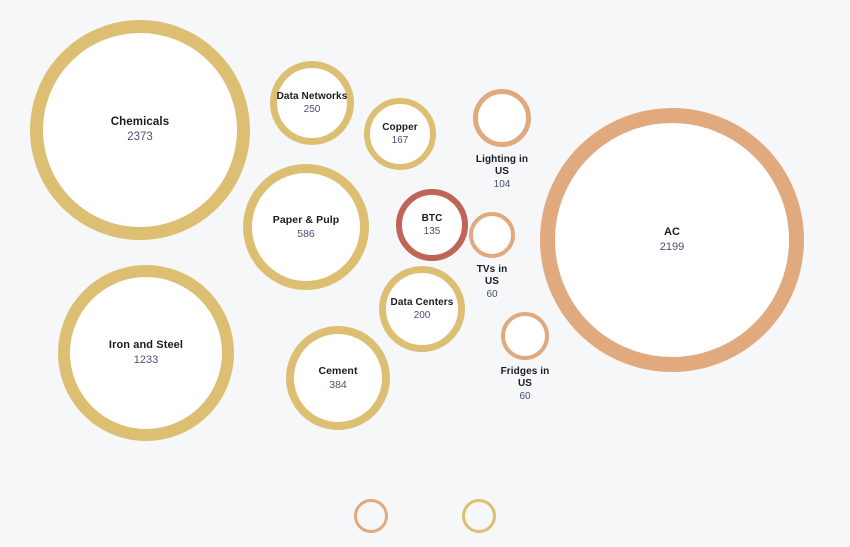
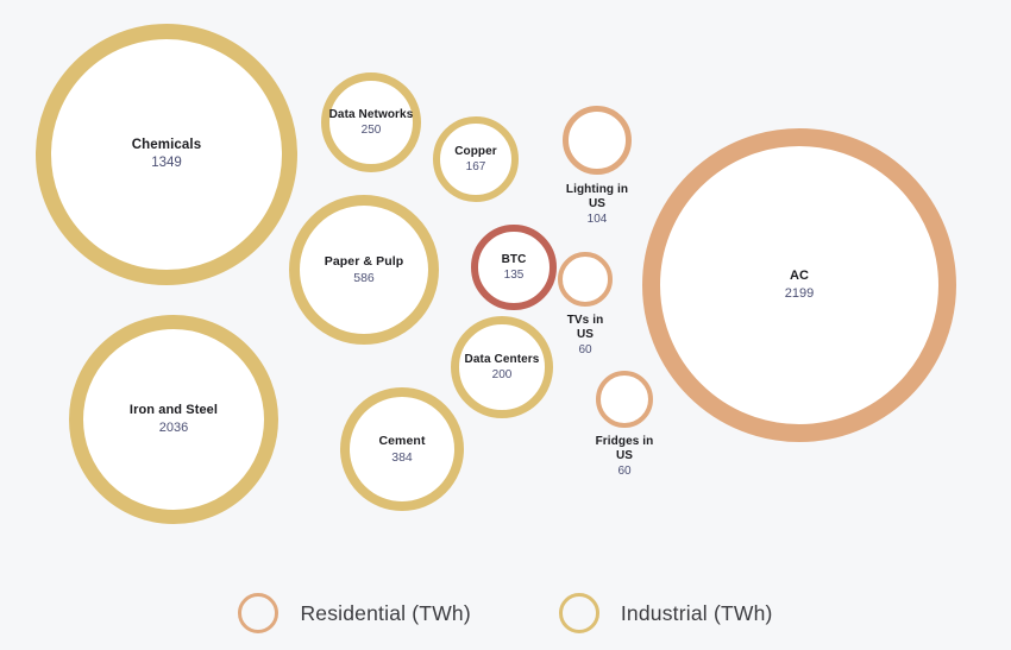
  Chemicals
- 2373
+ 1349
  Iron and Steel
- 1233
+ 2036
  Paper & Pulp
  586
  Cement
  384
  Data Networks
  250
  Data Centers
  200
  Copper
  167
  BTC
  135
  AC
  2199
  Lighting in US
  104
  TVs in US
  60
  Fridges in US
  60
+ Residential (TWh)
+ Industrial (TWh)
